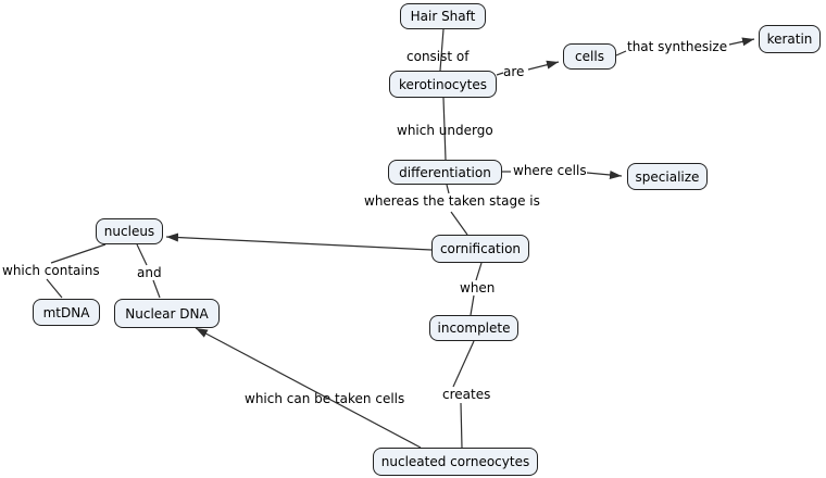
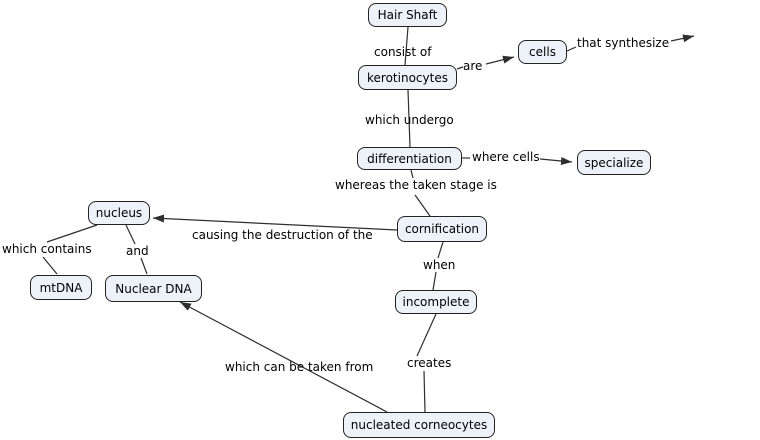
  Hair Shaft
  kerotinocytes
  cells
- keratin
  differentiation
  specialize
  cornification
  nucleus
  mtDNA
  Nuclear DNA
  incomplete
  nucleated corneocytes
  consist of
  are
  that synthesize
  which undergo
  where cells
  whereas the taken stage is
+ causing the destruction of the
  which contains
  and
  when
  creates
- which can be taken cells
+ which can be taken from
